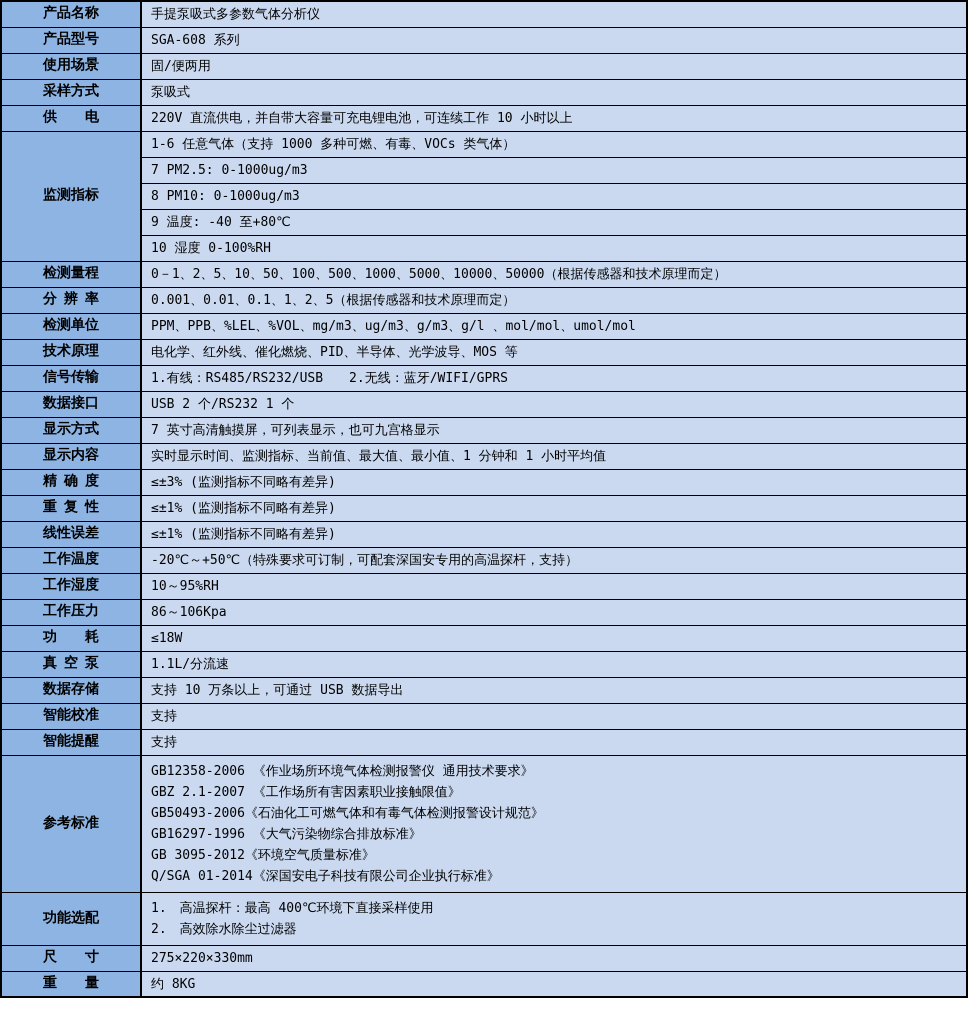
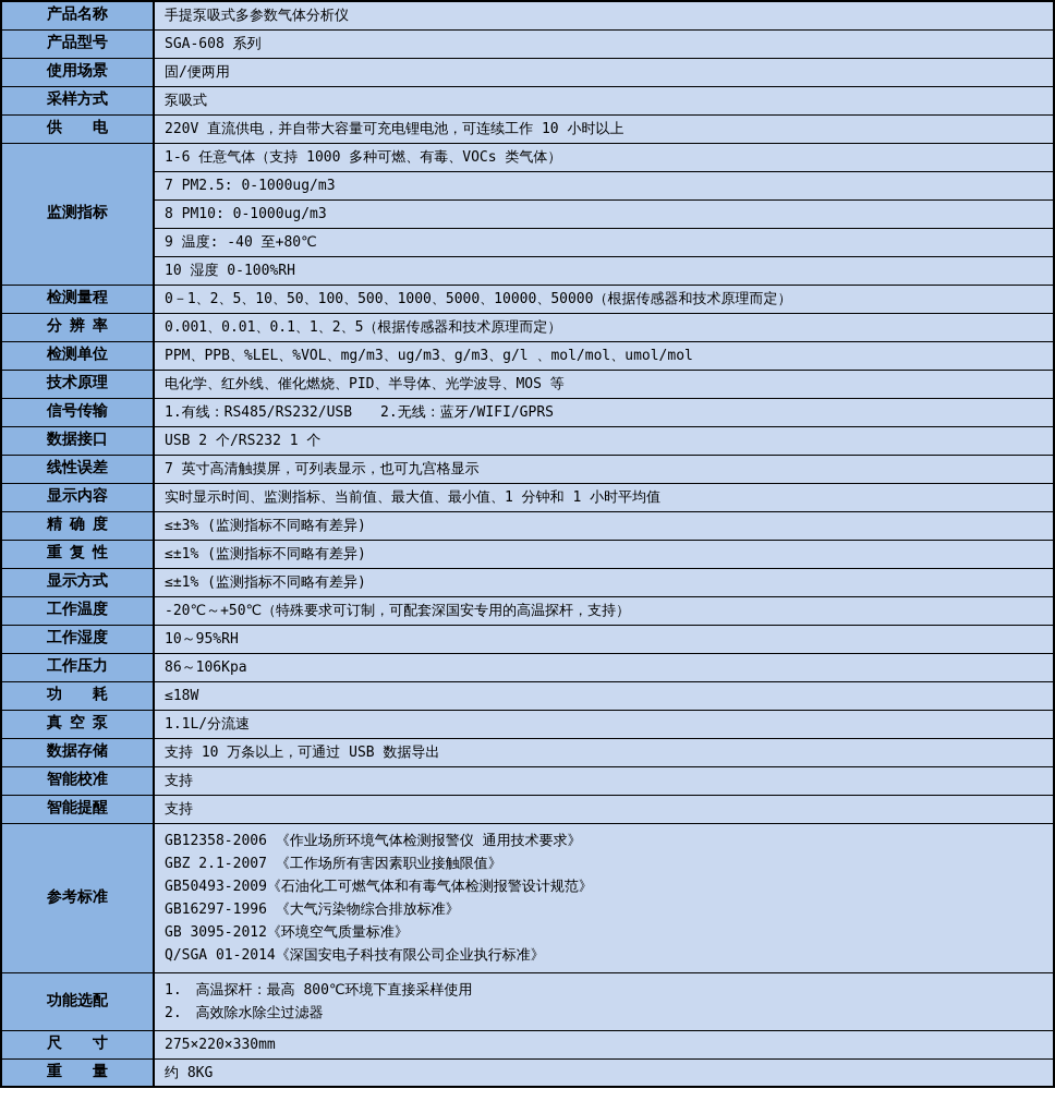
  产品名称	手提泵吸式多参数气体分析仪
  产品型号	SGA-608 系列
  使用场景	固/便两用
  采样方式	泵吸式
  供电	220V 直流供电，并自带大容量可充电锂电池，可连续工作 10 小时以上
  监测指标	1-6 任意气体（支持 1000 多种可燃、有毒、VOCs 类气体）
  7 PM2.5: 0-1000ug/m3
  8 PM10: 0-1000ug/m3
  9 温度: -40 至+80℃
  10 湿度 0-100%RH
  检测量程	0－1、2、5、10、50、100、500、1000、5000、10000、50000（根据传感器和技术原理而定）
  分辨率	0.001、0.01、0.1、1、2、5（根据传感器和技术原理而定）
  检测单位	PPM、PPB、%LEL、%VOL、mg/m3、ug/m3、g/m3、g/l 、mol/mol、umol/mol
  技术原理	电化学、红外线、催化燃烧、PID、半导体、光学波导、MOS 等
  信号传输	1.有线：RS485/RS232/USB 2.无线：蓝牙/WIFI/GPRS
  数据接口	USB 2 个/RS232 1 个
- 显示方式	7 英寸高清触摸屏，可列表显示，也可九宫格显示
+ 线性误差	7 英寸高清触摸屏，可列表显示，也可九宫格显示
  显示内容	实时显示时间、监测指标、当前值、最大值、最小值、1 分钟和 1 小时平均值
  精确度	≤±3% (监测指标不同略有差异)
  重复性	≤±1% (监测指标不同略有差异)
- 线性误差	≤±1% (监测指标不同略有差异)
+ 显示方式	≤±1% (监测指标不同略有差异)
  工作温度	-20℃～+50℃（特殊要求可订制，可配套深国安专用的高温探杆，支持）
  工作湿度	10～95%RH
  工作压力	86～106Kpa
  功耗	≤18W
  真空泵	1.1L/分流速
  数据存储	支持 10 万条以上，可通过 USB 数据导出
  智能校准	支持
  智能提醒	支持
- 参考标准	GB12358-2006 《作业场所环境气体检测报警仪 通用技术要求》GBZ 2.1-2007 《工作场所有害因素职业接触限值》GB50493-2006《石油化工可燃气体和有毒气体检测报警设计规范》GB16297-1996 《大气污染物综合排放标准》GB 3095-2012《环境空气质量标准》Q/SGA 01-2014《深国安电子科技有限公司企业执行标准》
+ 参考标准	GB12358-2006 《作业场所环境气体检测报警仪 通用技术要求》GBZ 2.1-2007 《工作场所有害因素职业接触限值》GB50493-2009《石油化工可燃气体和有毒气体检测报警设计规范》GB16297-1996 《大气污染物综合排放标准》GB 3095-2012《环境空气质量标准》Q/SGA 01-2014《深国安电子科技有限公司企业执行标准》
- 功能选配	1. 高温探杆：最高 400℃环境下直接采样使用2. 高效除水除尘过滤器
+ 功能选配	1. 高温探杆：最高 800℃环境下直接采样使用2. 高效除水除尘过滤器
  尺寸	275×220×330mm
  重量	约 8KG
